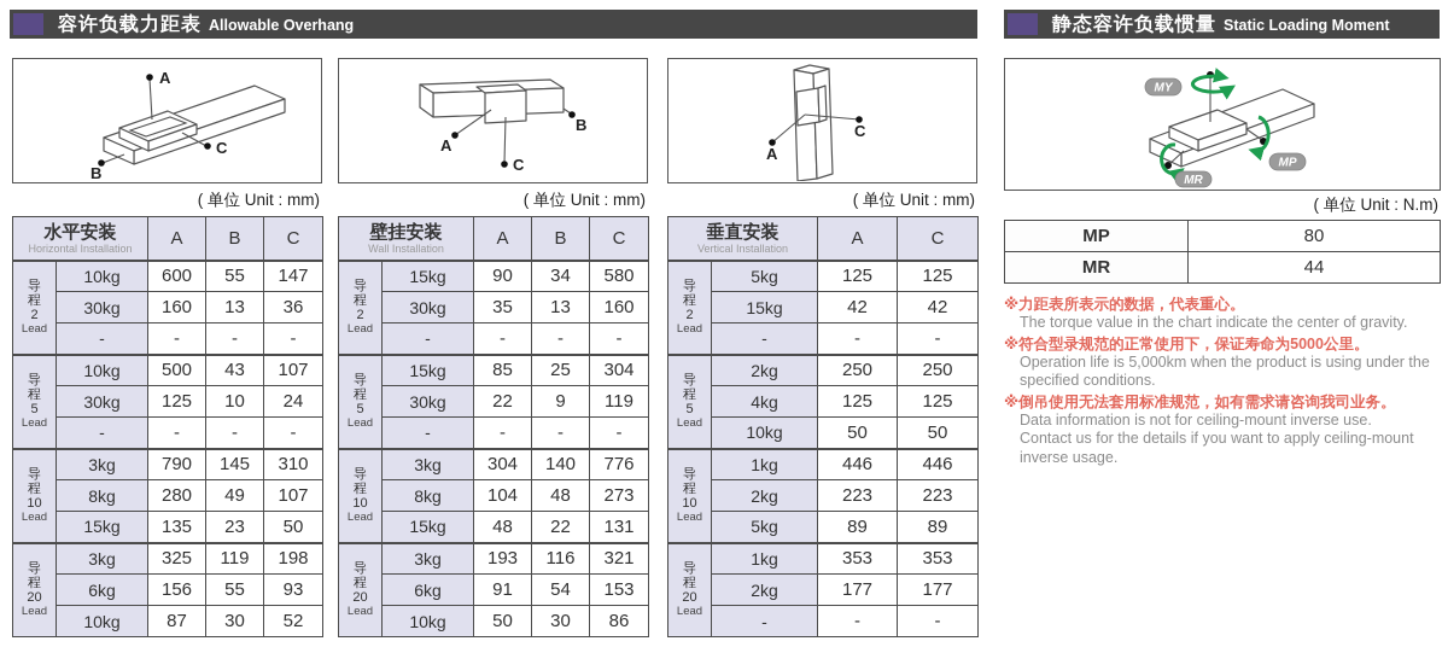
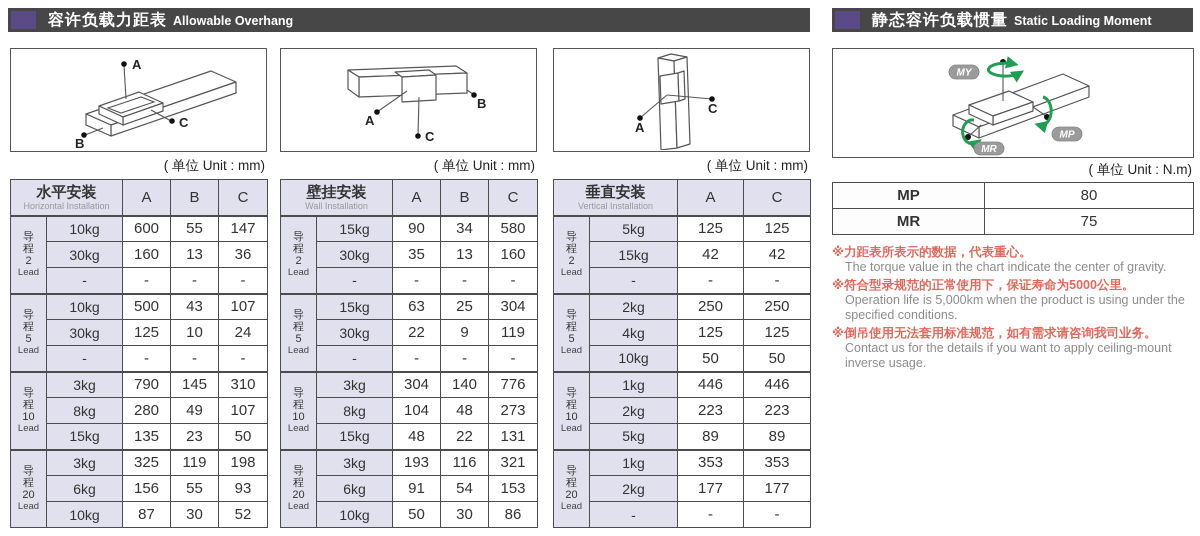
  容许负载力距表
  Allowable Overhang
  静态容许负载惯量
  Static Loading Moment
  A
  B
  C
  ( 单位 Unit : mm)
  水平安装Horizontal Installation	A	B	C
  导程2Lead	10kg	600	55	147
  30kg	160	13	36
  -	-	-	-
  导程5Lead	10kg	500	43	107
  30kg	125	10	24
  -	-	-	-
  导程10Lead	3kg	790	145	310
  8kg	280	49	107
  15kg	135	23	50
  导程20Lead	3kg	325	119	198
  6kg	156	55	93
  10kg	87	30	52
  A
  C
  B
  ( 单位 Unit : mm)
  壁挂安装Wall Installation	A	B	C
  导程2Lead	15kg	90	34	580
  30kg	35	13	160
  -	-	-	-
- 导程5Lead	15kg	85	25	304
+ 导程5Lead	15kg	63	25	304
  30kg	22	9	119
  -	-	-	-
  导程10Lead	3kg	304	140	776
  8kg	104	48	273
  15kg	48	22	131
  导程20Lead	3kg	193	116	321
  6kg	91	54	153
  10kg	50	30	86
  A
  C
  ( 单位 Unit : mm)
  垂直安装Vertical Installation	A	C
  导程2Lead	5kg	125	125
  15kg	42	42
  -	-	-
  导程5Lead	2kg	250	250
  4kg	125	125
  10kg	50	50
  导程10Lead	1kg	446	446
  2kg	223	223
  5kg	89	89
  导程20Lead	1kg	353	353
  2kg	177	177
  -	-	-
  MY
  MP
  MR
  ( 单位 Unit : N.m)
  MP	80
- MR	44
+ MR	75
  ※力距表所表示的数据，代表重心。
  The torque value in the chart indicate the center of gravity.
  ※符合型录规范的正常使用下，保证寿命为5000公里。
  Operation life is 5,000km when the product is using under the specified conditions.
  ※倒吊使用无法套用标准规范，如有需求请咨询我司业务。
- Data information is not for ceiling-mount inverse use.
  Contact us for the details if you want to apply ceiling-mount inverse usage.
